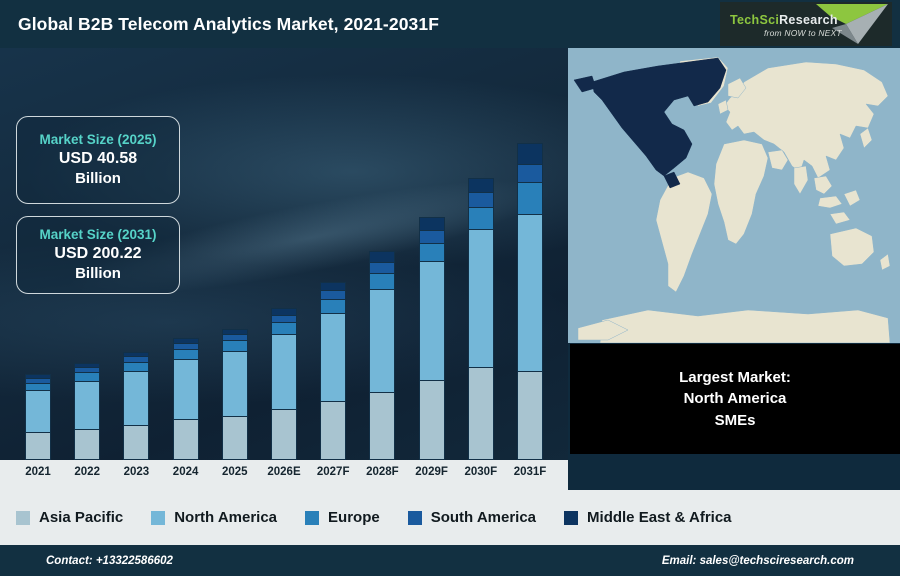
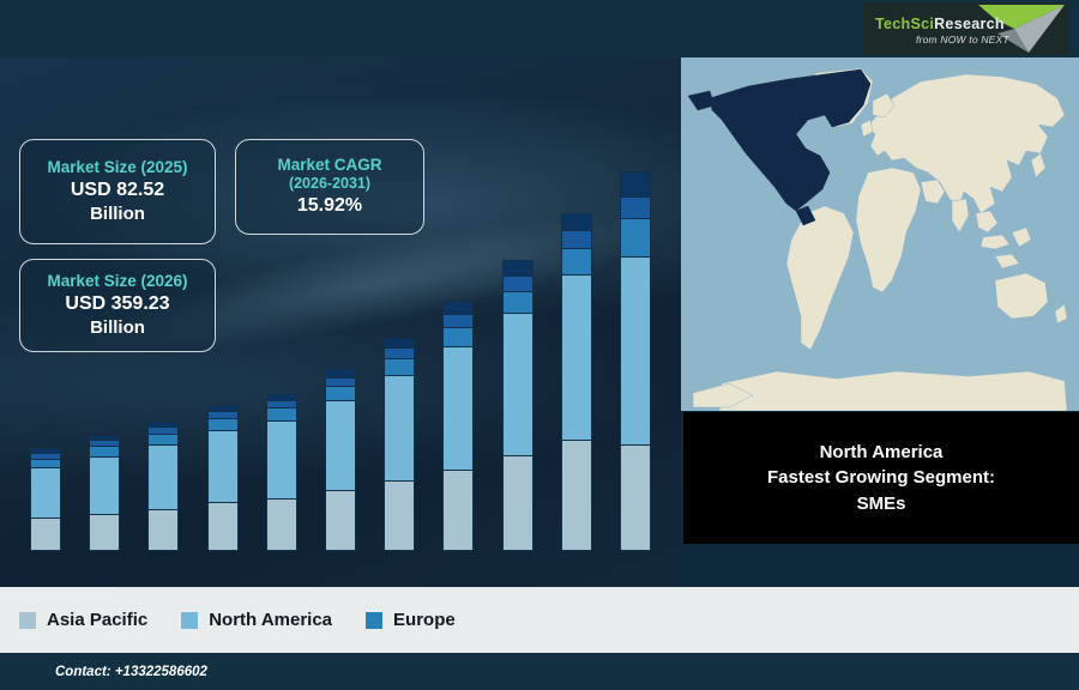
- Global B2B Telecom Analytics Market, 2021-2031F
  TechSciResearch
  from NOW to NEXT
  Market Size (2025)
- USD 40.58
+ USD 82.52
  Billion
+ Market CAGR
+ (2026-2031)
+ 15.92%
- Market Size (2031)
+ Market Size (2026)
- USD 200.22
+ USD 359.23
  Billion
- 2021
- 2022
- 2023
- 2024
- 2025
- 2026E
- 2027F
- 2028F
- 2029F
- 2030F
- 2031F
- Largest Market:
  North America
+ Fastest Growing Segment:
  SMEs
  Asia Pacific
  North America
  Europe
- South America
- Middle East & Africa
  Contact: +13322586602
- Email: sales@techsciresearch.com
